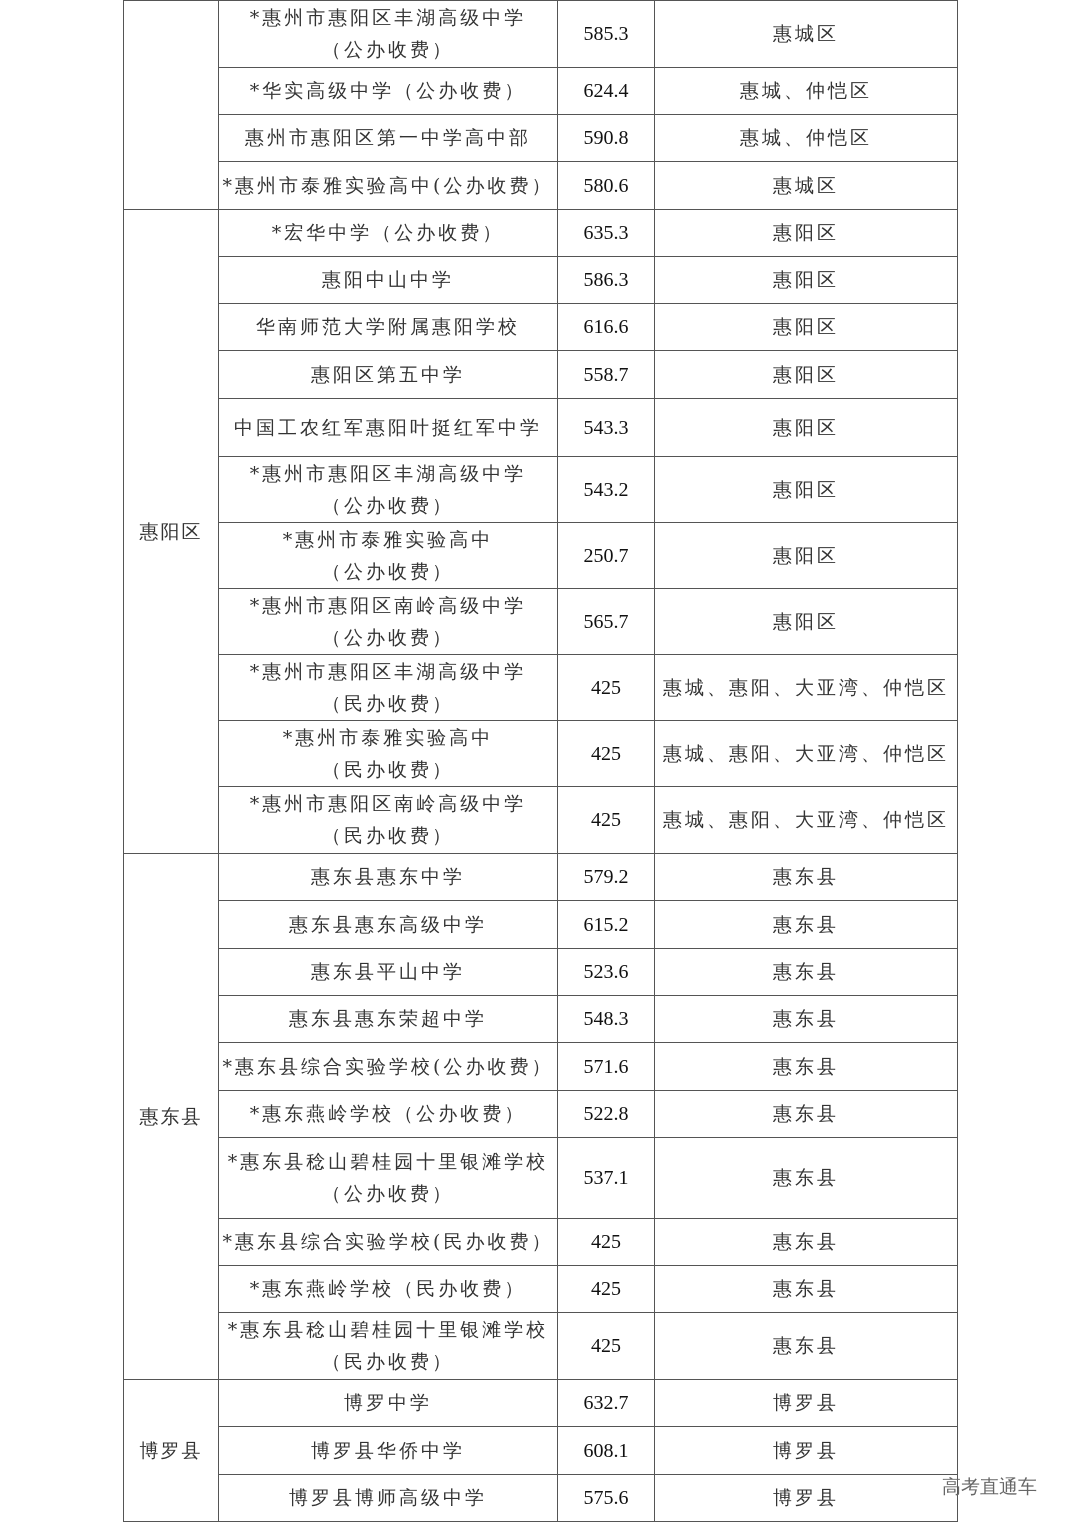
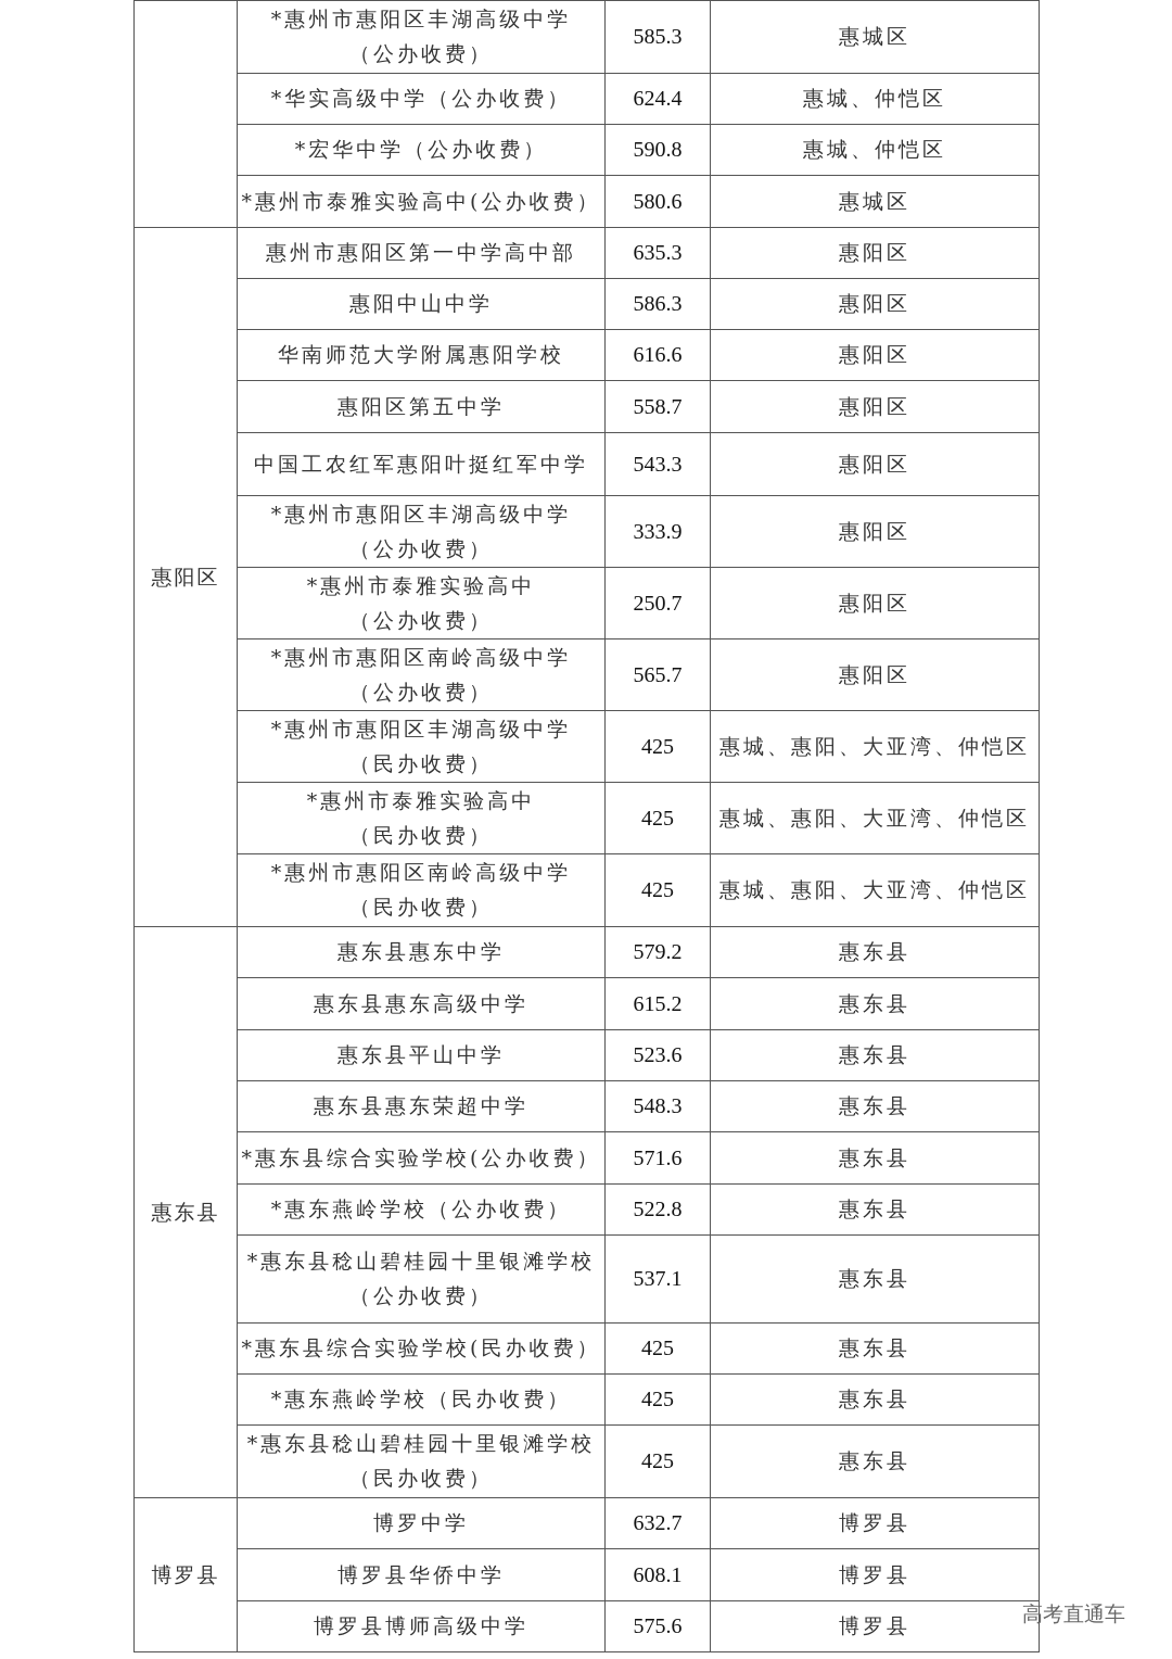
  	*惠州市惠阳区丰湖高级中学 （公办收费）	585.3	惠城区
  *华实高级中学（公办收费）	624.4	惠城、仲恺区
- 惠州市惠阳区第一中学高中部	590.8	惠城、仲恺区
+ *宏华中学（公办收费）	590.8	惠城、仲恺区
  *惠州市泰雅实验高中(公办收费）	580.6	惠城区
- 惠阳区	*宏华中学（公办收费）	635.3	惠阳区
+ 惠阳区	惠州市惠阳区第一中学高中部	635.3	惠阳区
  惠阳中山中学	586.3	惠阳区
  华南师范大学附属惠阳学校	616.6	惠阳区
  惠阳区第五中学	558.7	惠阳区
  中国工农红军惠阳叶挺红军中学	543.3	惠阳区
- *惠州市惠阳区丰湖高级中学 （公办收费）	543.2	惠阳区
+ *惠州市惠阳区丰湖高级中学 （公办收费）	333.9	惠阳区
  *惠州市泰雅实验高中 （公办收费）	250.7	惠阳区
  *惠州市惠阳区南岭高级中学 （公办收费）	565.7	惠阳区
  *惠州市惠阳区丰湖高级中学 （民办收费）	425	惠城、惠阳、大亚湾、仲恺区
  *惠州市泰雅实验高中 （民办收费）	425	惠城、惠阳、大亚湾、仲恺区
  *惠州市惠阳区南岭高级中学 （民办收费）	425	惠城、惠阳、大亚湾、仲恺区
  惠东县	惠东县惠东中学	579.2	惠东县
  惠东县惠东高级中学	615.2	惠东县
  惠东县平山中学	523.6	惠东县
  惠东县惠东荣超中学	548.3	惠东县
  *惠东县综合实验学校(公办收费）	571.6	惠东县
  *惠东燕岭学校（公办收费）	522.8	惠东县
  *惠东县稔山碧桂园十里银滩学校 （公办收费）	537.1	惠东县
  *惠东县综合实验学校(民办收费）	425	惠东县
  *惠东燕岭学校（民办收费）	425	惠东县
  *惠东县稔山碧桂园十里银滩学校 （民办收费）	425	惠东县
  博罗县	博罗中学	632.7	博罗县
  博罗县华侨中学	608.1	博罗县
  博罗县博师高级中学	575.6	博罗县
  高考直通车
